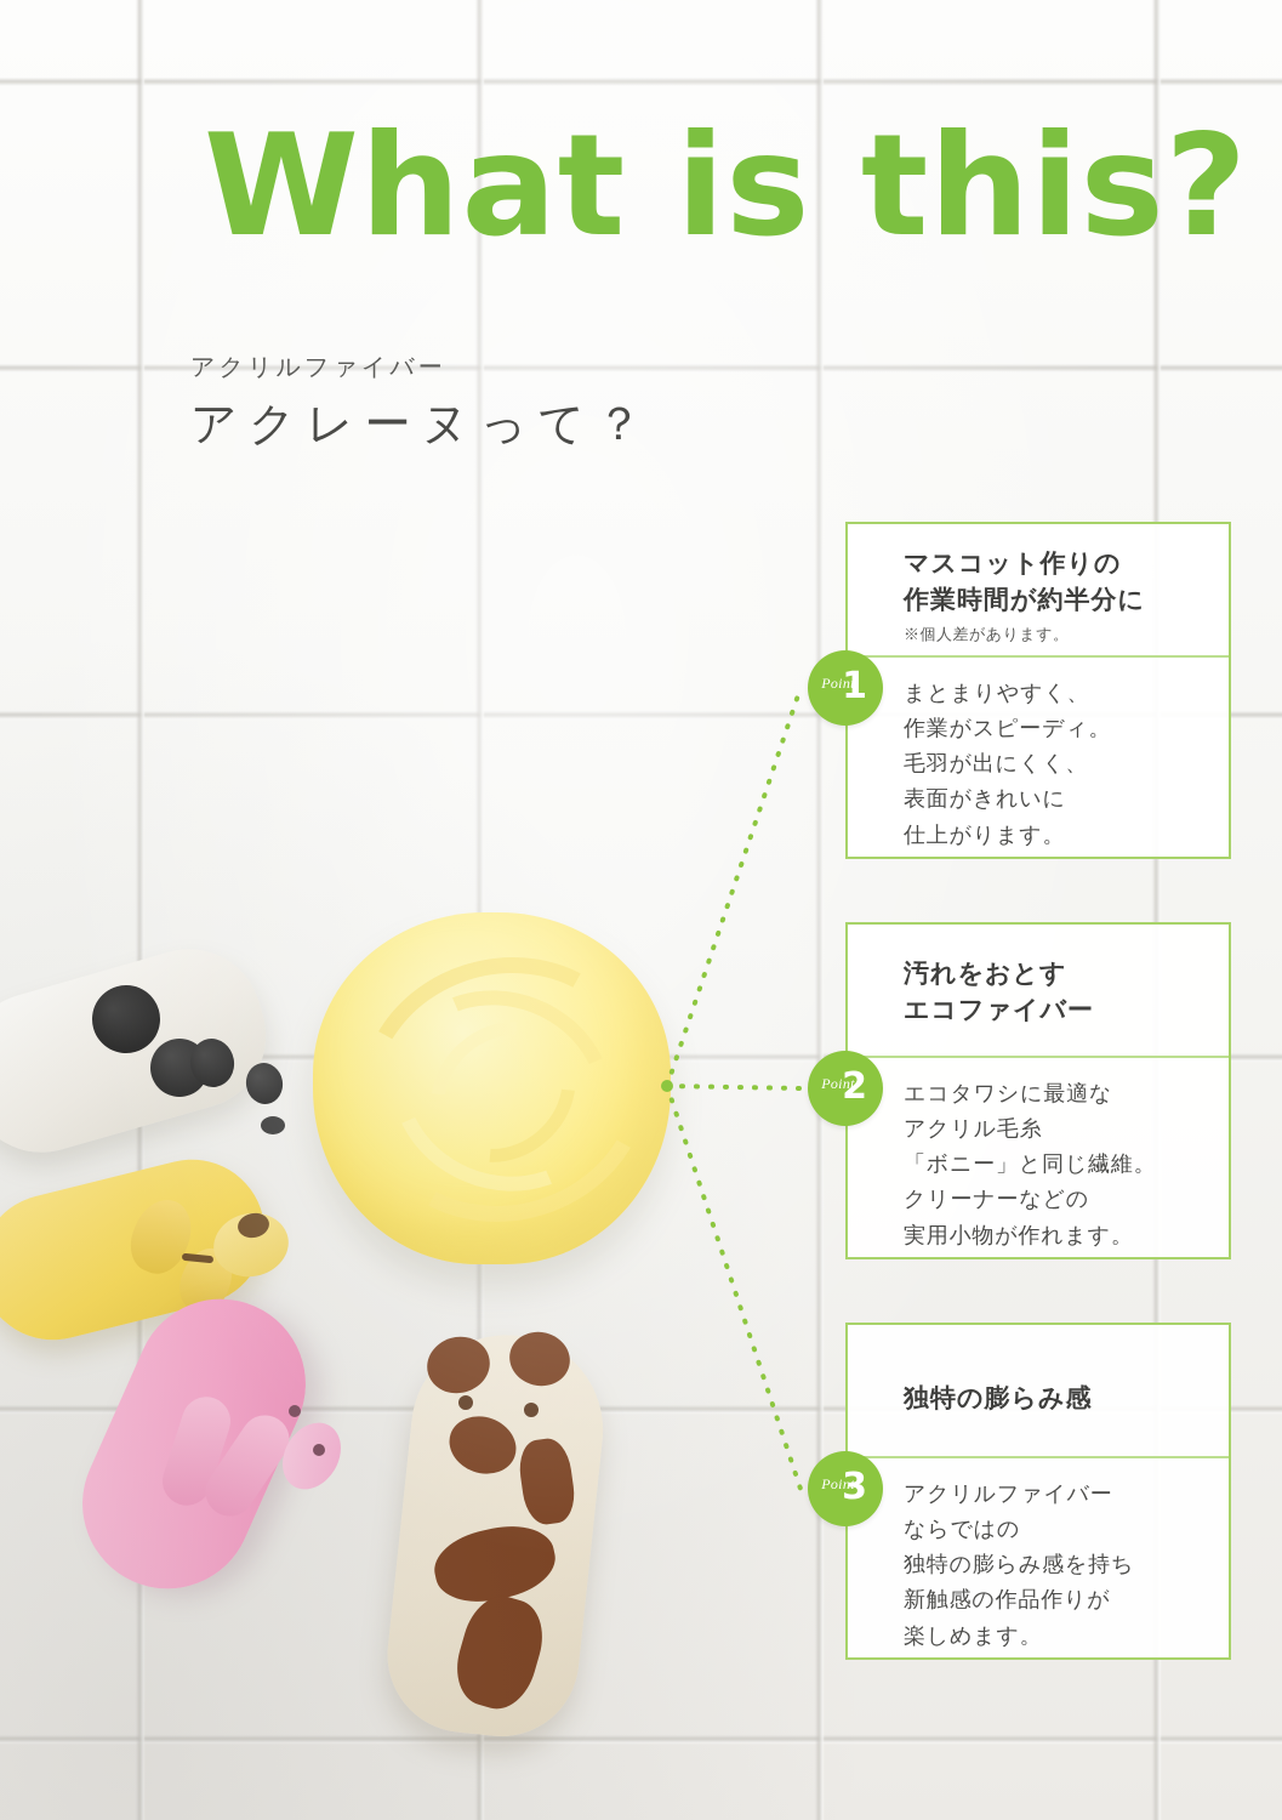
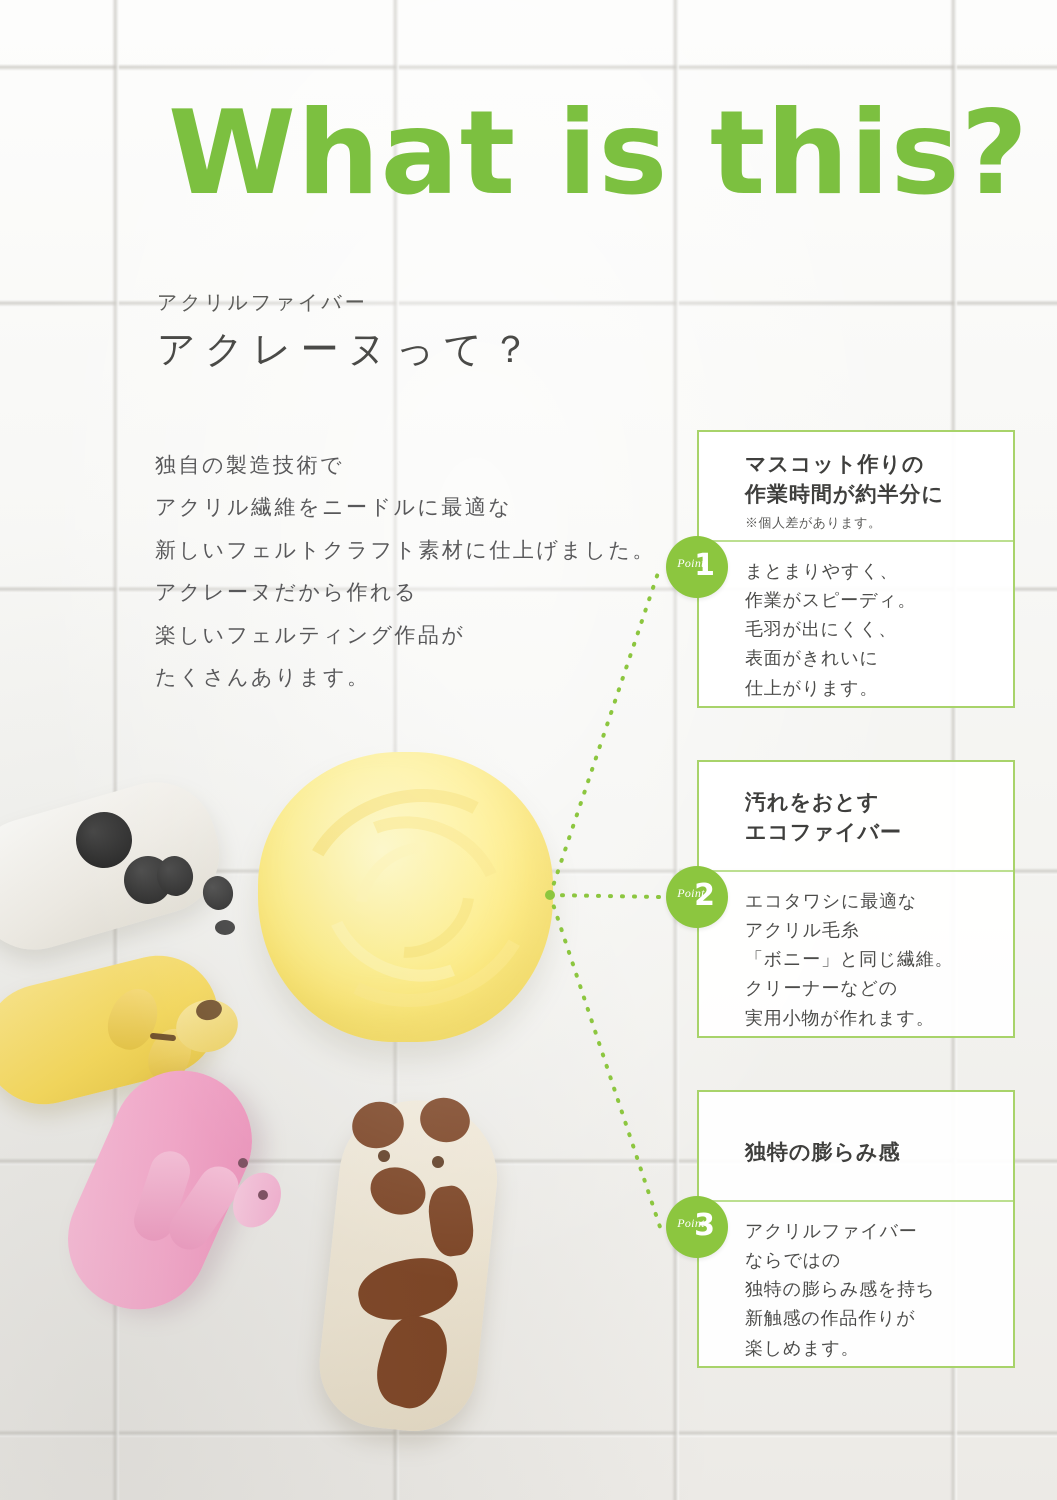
  What is this?
  アクリルファイバー
  アクレーヌって？
+ 独自の製造技術で
+ アクリル繊維をニードルに最適な
+ 新しいフェルトクラフト素材に仕上げました。
+ アクレーヌだから作れる
+ 楽しいフェルティング作品が
+ たくさんあります。
  マスコット作りの
  作業時間が約半分に
  ※個人差があります。
  まとまりやすく、
  作業がスピーディ。
  毛羽が出にくく、
  表面がきれいに
  仕上がります。
  Point
  1
  汚れをおとす
  エコファイバー
  エコタワシに最適な
  アクリル毛糸
  「ボニー」と同じ繊維。
  クリーナーなどの
  実用小物が作れます。
  Point
  2
  独特の膨らみ感
  アクリルファイバー
  ならではの
  独特の膨らみ感を持ち
  新触感の作品作りが
  楽しめます。
  Point
  3
